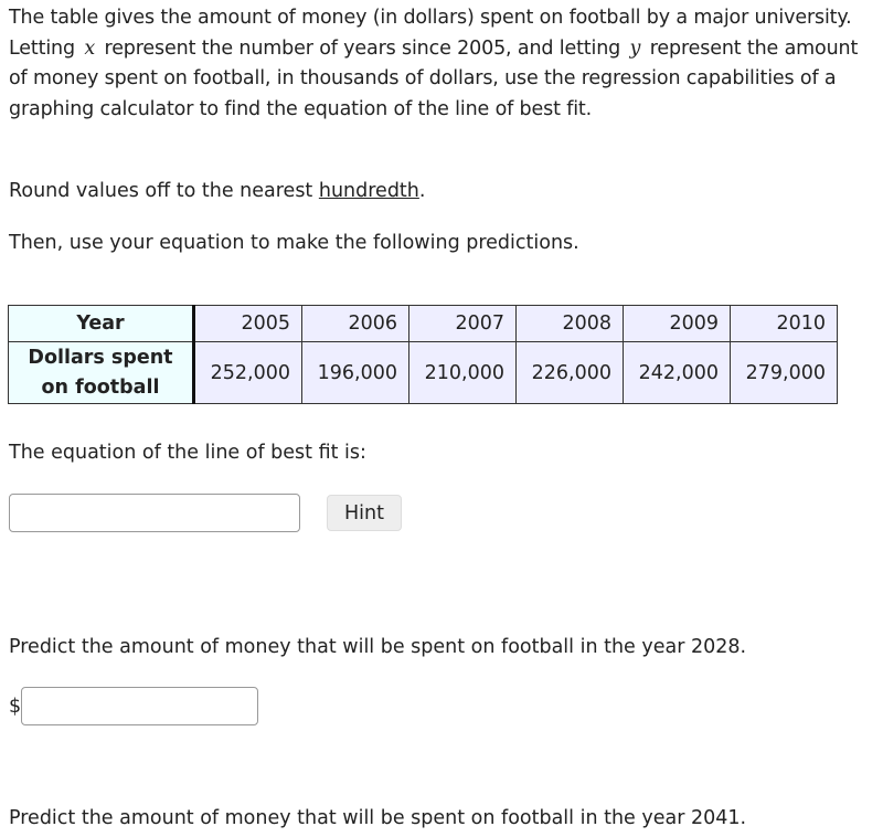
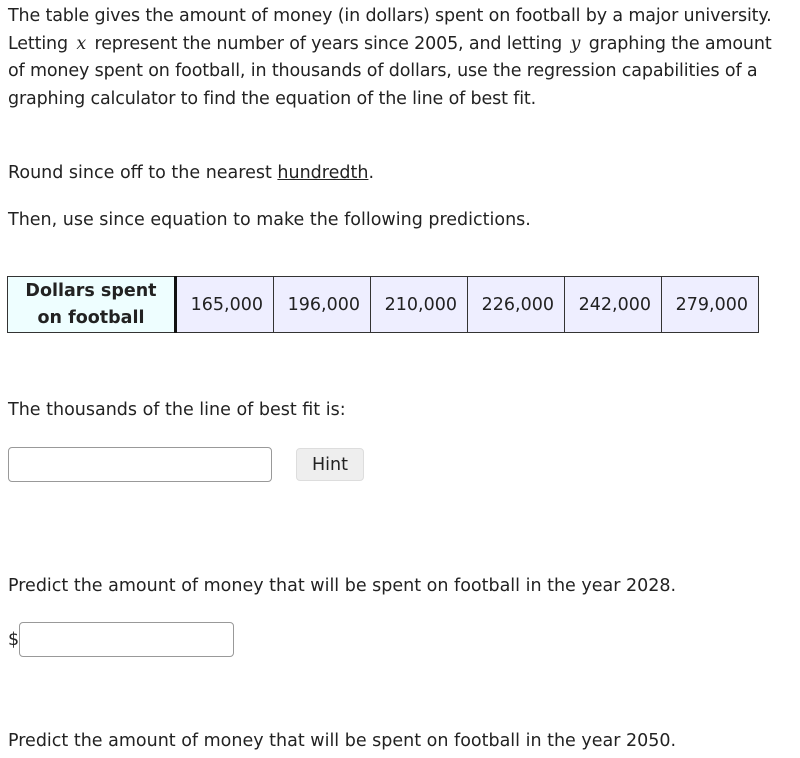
- The table gives the amount of money (in dollars) spent on football by a major university. Letting x represent the number of years since 2005, and letting y represent the amount of money spent on football, in thousands of dollars, use the regression capabilities of a graphing calculator to find the equation of the line of best fit.
+ The table gives the amount of money (in dollars) spent on football by a major university. Letting x represent the number of years since 2005, and letting y graphing the amount of money spent on football, in thousands of dollars, use the regression capabilities of a graphing calculator to find the equation of the line of best fit.
- Round values off to the nearest hundredth.
+ Round since off to the nearest hundredth.
- Then, use your equation to make the following predictions.
+ Then, use since equation to make the following predictions.
- Year	2005	2006	2007	2008	2009	2010
- Dollars spent on football	252,000	196,000	210,000	226,000	242,000	279,000
+ Dollars spent on football	165,000	196,000	210,000	226,000	242,000	279,000
- The equation of the line of best fit is:
+ The thousands of the line of best fit is:
  Hint
  Predict the amount of money that will be spent on football in the year 2028.
  $
- Predict the amount of money that will be spent on football in the year 2041.
+ Predict the amount of money that will be spent on football in the year 2050.
